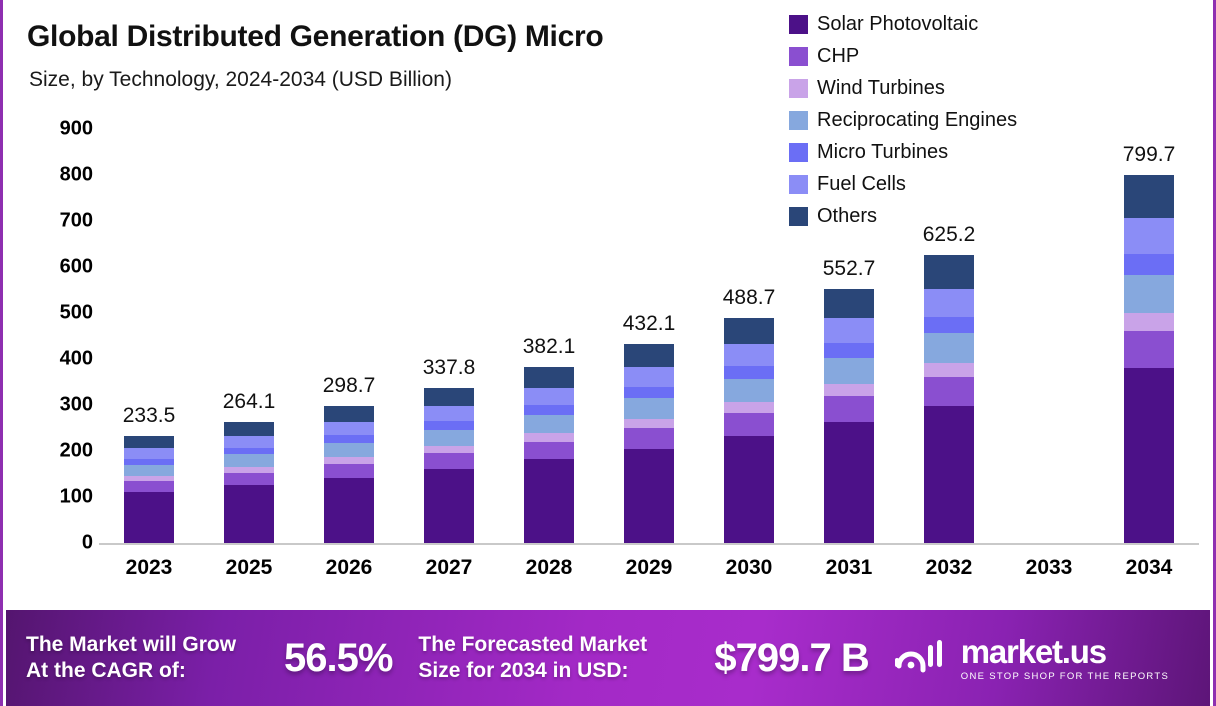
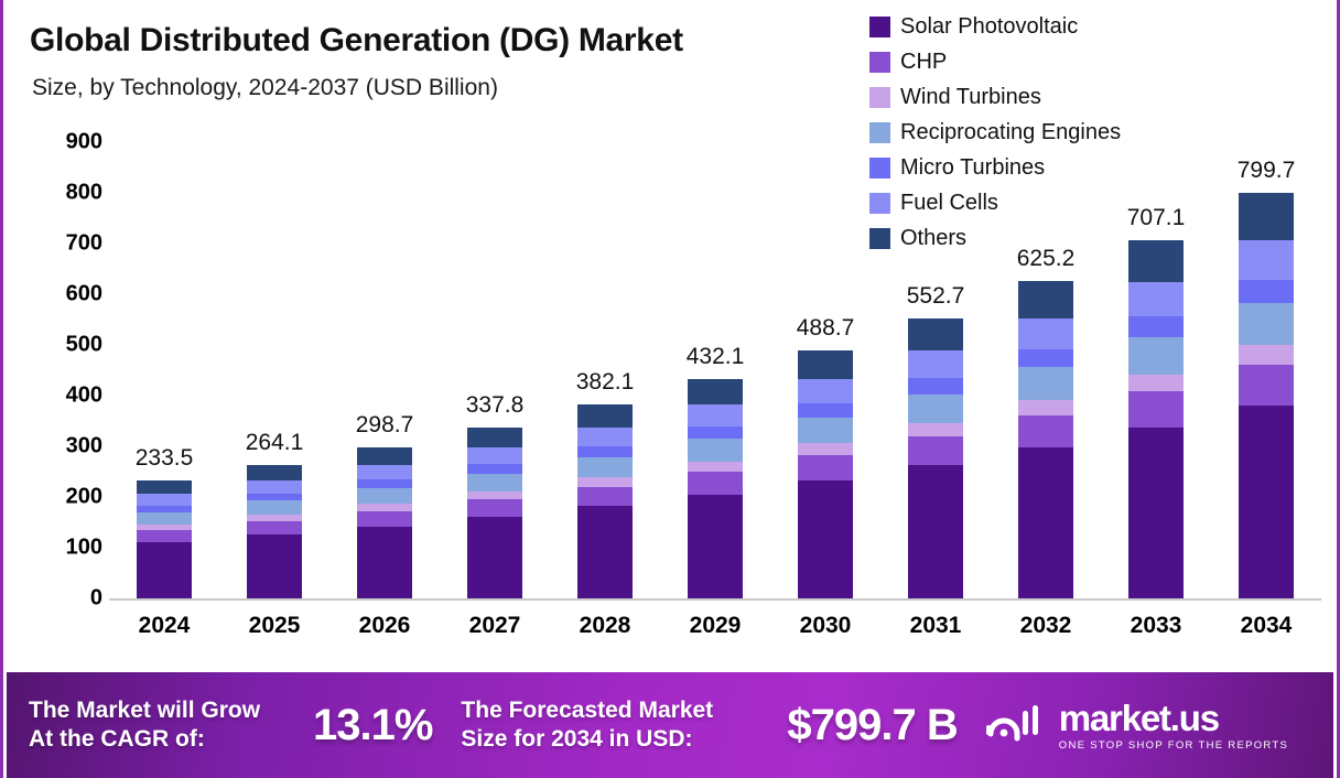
- Global Distributed Generation (DG) Micro
+ Global Distributed Generation (DG) Market
- Size, by Technology, 2024-2034 (USD Billion)
+ Size, by Technology, 2024-2037 (USD Billion)
  Solar Photovoltaic
  CHP
  Wind Turbines
  Reciprocating Engines
  Micro Turbines
  Fuel Cells
  Others
  0
  100
  200
  300
  400
  500
  600
  700
  800
  900
  233.5
  264.1
  298.7
  337.8
  382.1
  432.1
  488.7
  552.7
  625.2
+ 707.1
  799.7
- 2023
+ 2024
  2025
  2026
  2027
  2028
  2029
  2030
  2031
  2032
  2033
  2034
  The Market will Grow
  At the CAGR of:
- 56.5%
+ 13.1%
  The Forecasted Market
  Size for 2034 in USD:
  $799.7 B
  market.us
  ONE STOP SHOP FOR THE REPORTS
